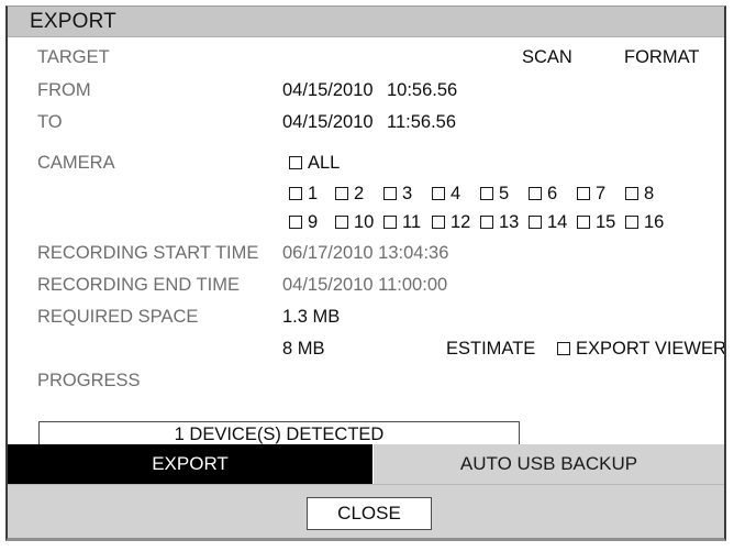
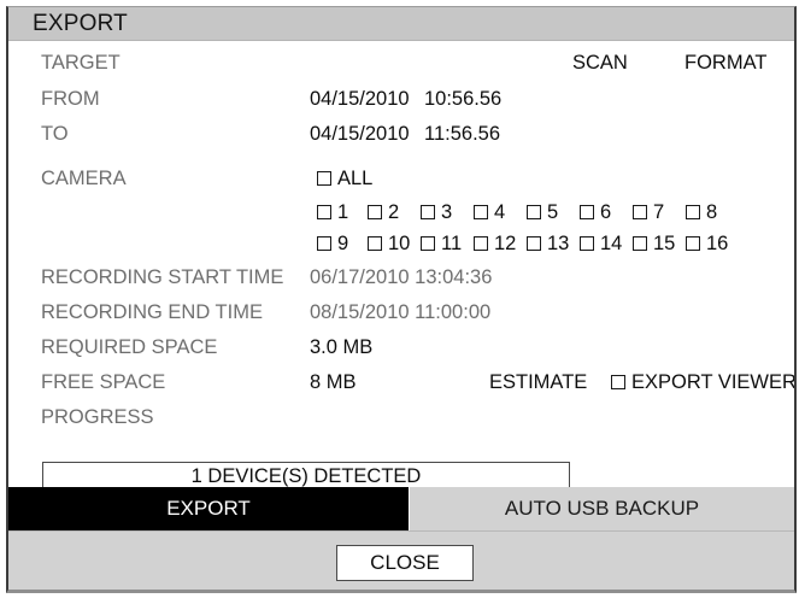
  EXPORT
  TARGET
  SCAN
  FORMAT
  FROM
  04/15/2010
  10:56.56
  TO
  04/15/2010
  11:56.56
  CAMERA
  ALL
  1
  2
  3
  4
  5
  6
  7
  8
  9
  10
  11
  12
  13
  14
  15
  16
  RECORDING START TIME
  06/17/2010 13:04:36
  RECORDING END TIME
- 04/15/2010 11:00:00
+ 08/15/2010 11:00:00
  REQUIRED SPACE
- 1.3 MB
+ 3.0 MB
+ FREE SPACE
  8 MB
  ESTIMATE
  EXPORT VIEWER
  PROGRESS
  1 DEVICE(S) DETECTED
  EXPORT
  AUTO USB BACKUP
  CLOSE
